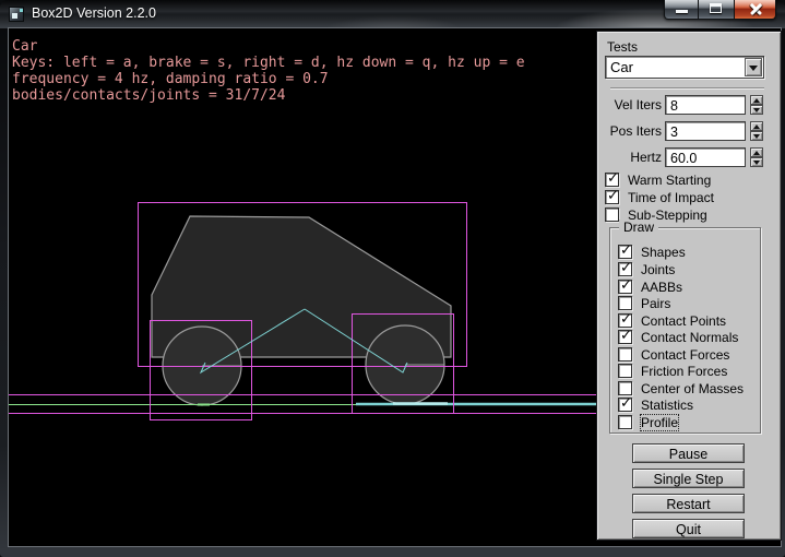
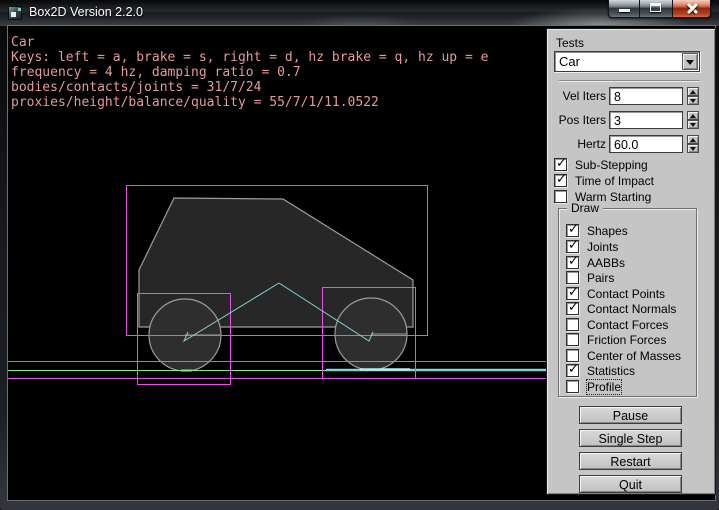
  Box2D Version 2.2.0
  Car
- Keys: left = a, brake = s, right = d, hz down = q, hz up = e
+ Keys: left = a, brake = s, right = d, hz brake = q, hz up = e
  frequency = 4 hz, damping ratio = 0.7
  bodies/contacts/joints = 31/7/24
+ proxies/height/balance/quality = 55/7/1/11.0522
  Tests
  Car
  Vel Iters
  8
  Pos Iters
  3
  Hertz
  60.0
- Warm Starting
+ Sub-Stepping
  Time of Impact
- Sub-Stepping
+ Warm Starting
  Draw
  Shapes
  Joints
  AABBs
  Pairs
  Contact Points
  Contact Normals
  Contact Forces
  Friction Forces
  Center of Masses
  Statistics
  Profile
  Pause
  Single Step
  Restart
  Quit
